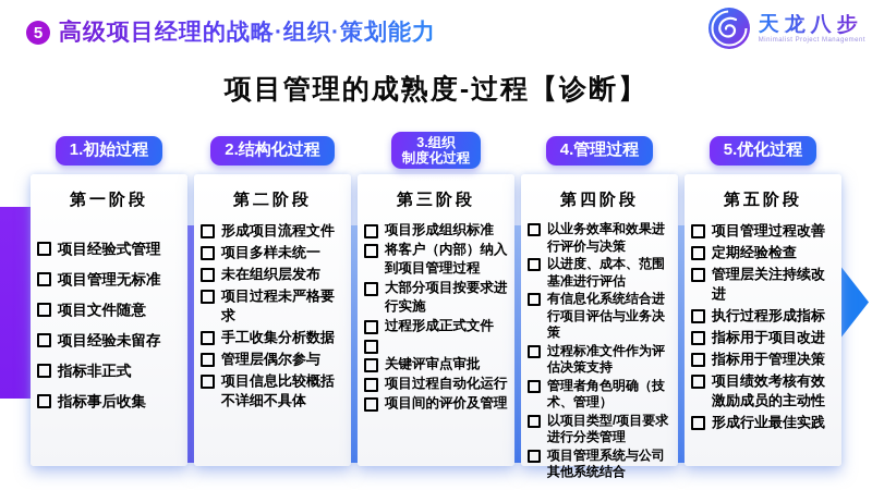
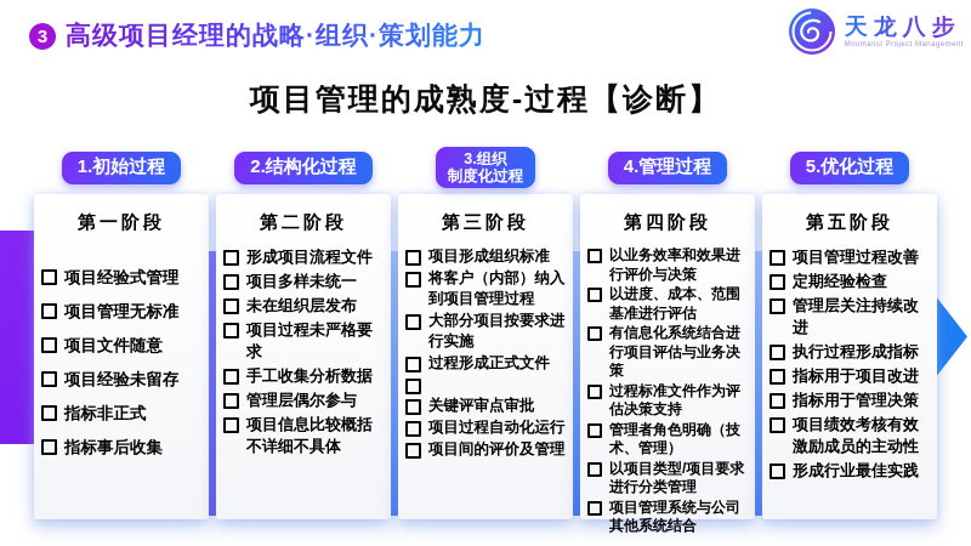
- 5
+ 3
  高级项目经理的战略·组织·策划能力
  天龙八步
  项目管理的成熟度-过程【诊断】
  1.初始过程
  第一阶段
  项目经验式管理
  项目管理无标准
  项目文件随意
  项目经验未留存
  指标非正式
  指标事后收集
  2.结构化过程
  第二阶段
  形成项目流程文件
  项目多样未统一
  未在组织层发布
  项目过程未严格要求
  手工收集分析数据
  管理层偶尔参与
  项目信息比较概括不详细不具体
  3.组织
  制度化过程
  第三阶段
  项目形成组织标准
  将客户（内部）纳入到项目管理过程
  大部分项目按要求进行实施
  过程形成正式文件
  关键评审点审批
  项目过程自动化运行
  项目间的评价及管理
  4.管理过程
  第四阶段
  以业务效率和效果进行评价与决策
  以进度、成本、范围基准进行评估
  有信息化系统结合进行项目评估与业务决策
  过程标准文件作为评估决策支持
  管理者角色明确（技术、管理）
  以项目类型/项目要求进行分类管理
  项目管理系统与公司其他系统结合
  5.优化过程
  第五阶段
  项目管理过程改善
  定期经验检查
  管理层关注持续改进
  执行过程形成指标
  指标用于项目改进
  指标用于管理决策
  项目绩效考核有效激励成员的主动性
  形成行业最佳实践
